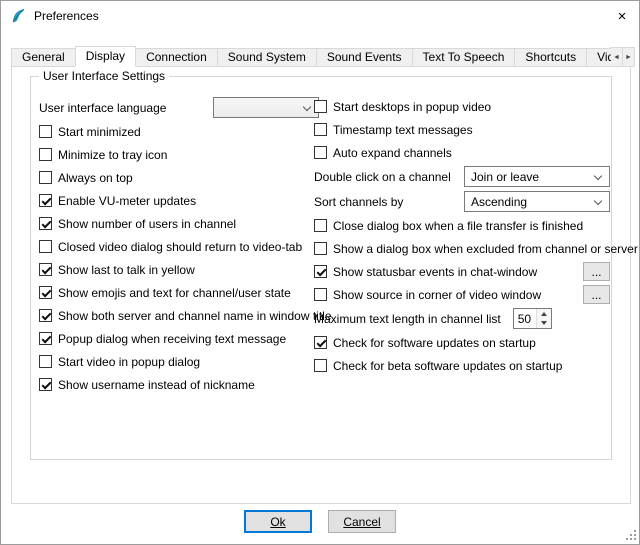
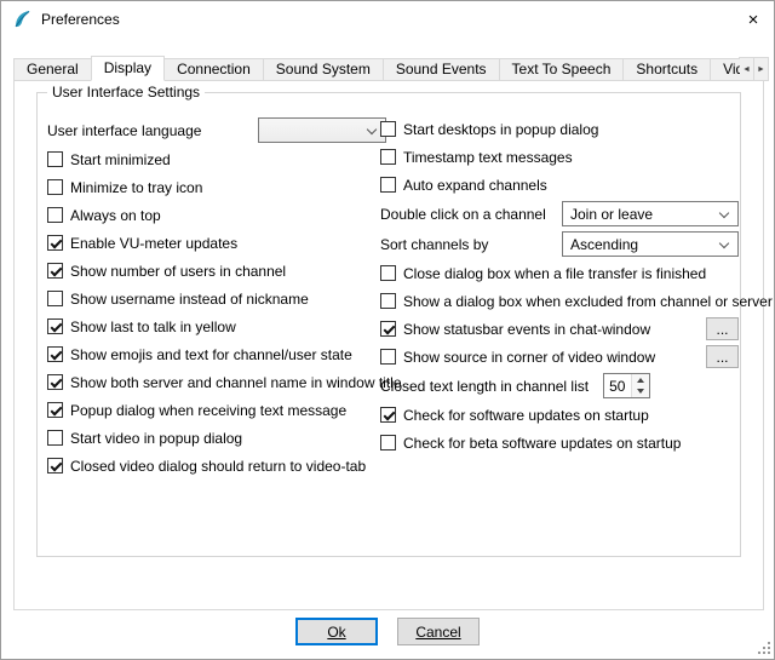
  Preferences
  ×
  General
  Display
  Connection
  Sound System
  Sound Events
  Text To Speech
  Shortcuts
  User Interface Settings
  User interface language
  Start minimized
  Minimize to tray icon
  Always on top
  Enable VU-meter updates
  Show number of users in channel
- Closed video dialog should return to video-tab
+ Show username instead of nickname
  Show last to talk in yellow
  Show emojis and text for channel/user state
  Show both server and channel name in window title
  Popup dialog when receiving text message
  Start video in popup dialog
- Show username instead of nickname
+ Closed video dialog should return to video-tab
- Start desktops in popup video
+ Start desktops in popup dialog
  Timestamp text messages
  Auto expand channels
  Double click on a channel
  Join or leave
  Sort channels by
  Ascending
  Close dialog box when a file transfer is finished
  Show a dialog box when excluded from channel or server
  Show statusbar events in chat-window
  ...
  Show source in corner of video window
  ...
- Maximum text length in channel list
+ Closed text length in channel list
  50
  Check for software updates on startup
  Check for beta software updates on startup
  Ok
  Cancel
